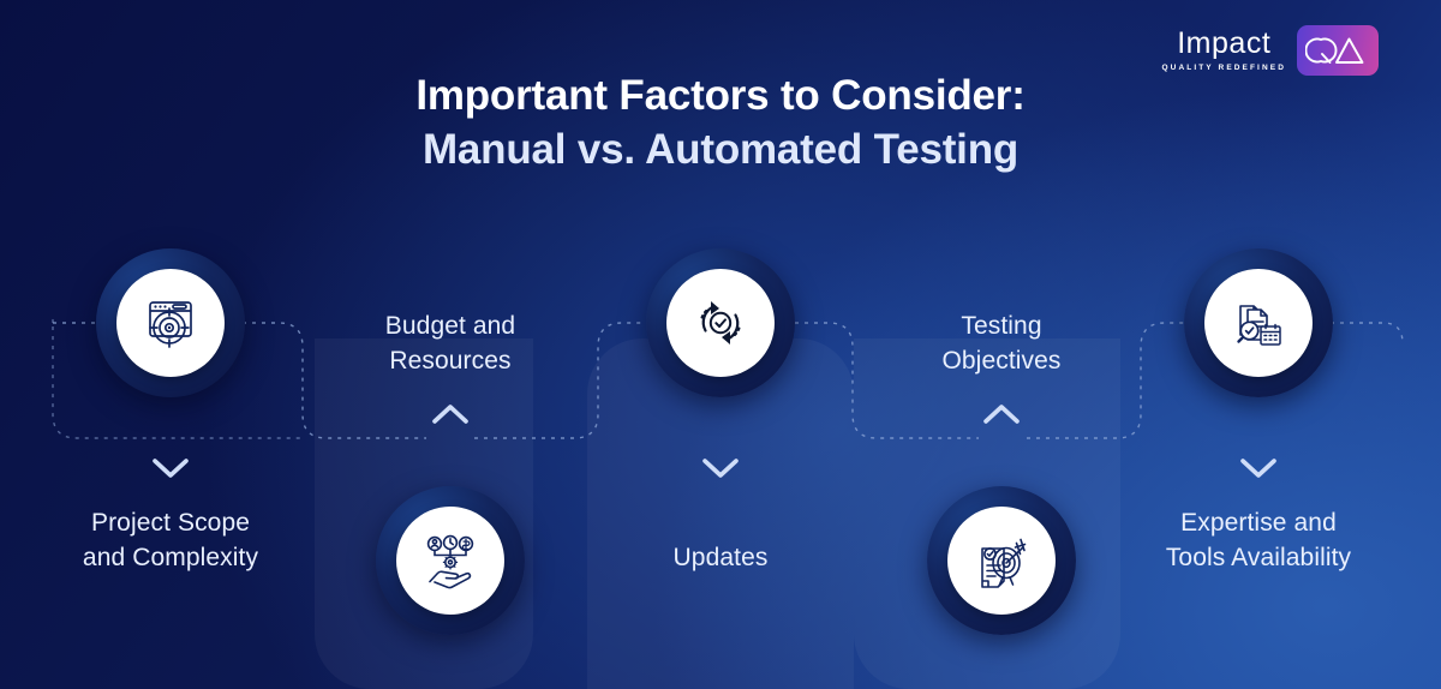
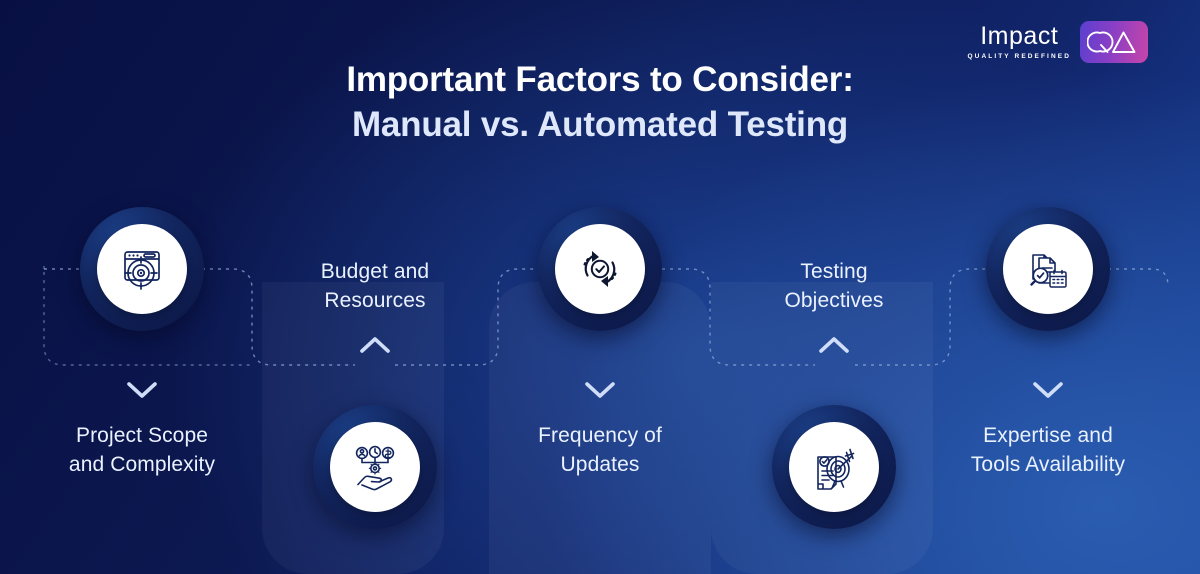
  Impact
  Important Factors to Consider:
  Manual vs. Automated Testing
  Project Scope
  and Complexity
  Budget and
  Resources
+ Frequency of
  Updates
  Testing
  Objectives
  Expertise and
  Tools Availability
